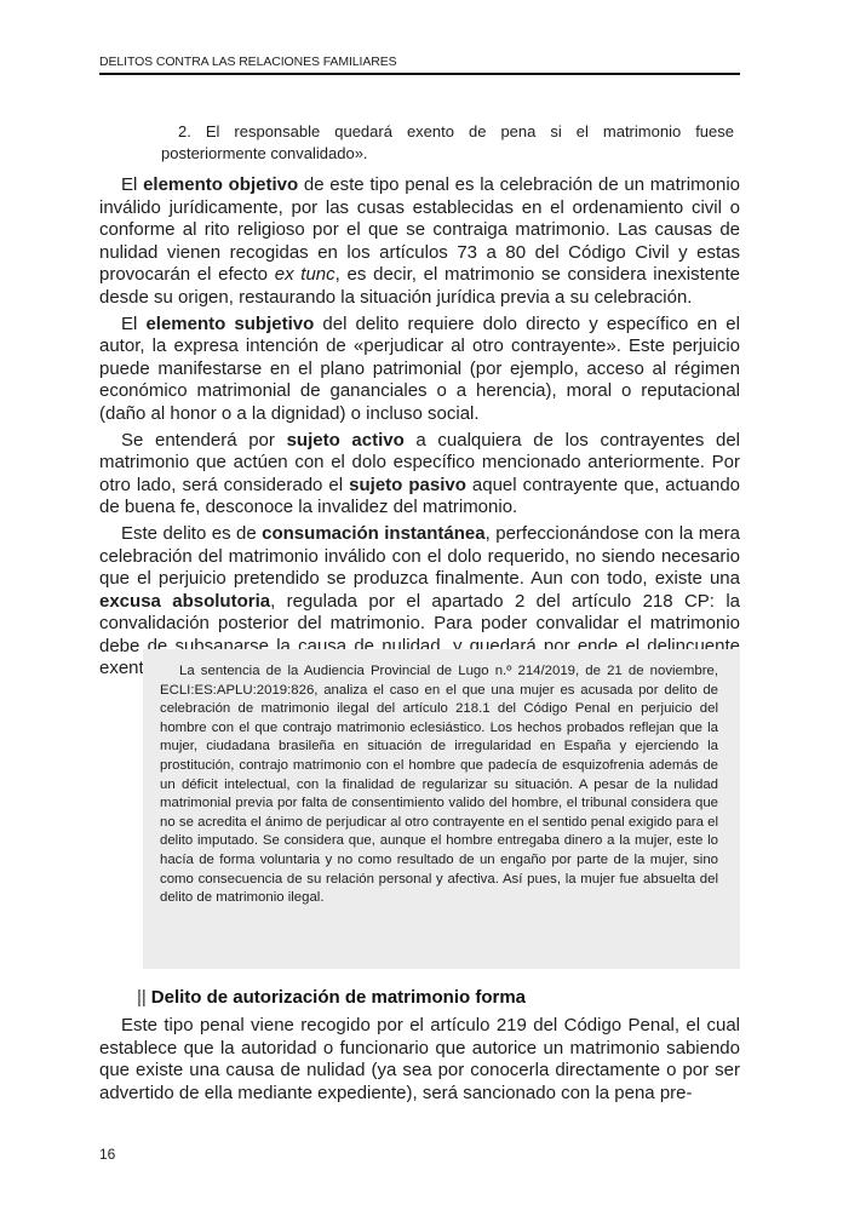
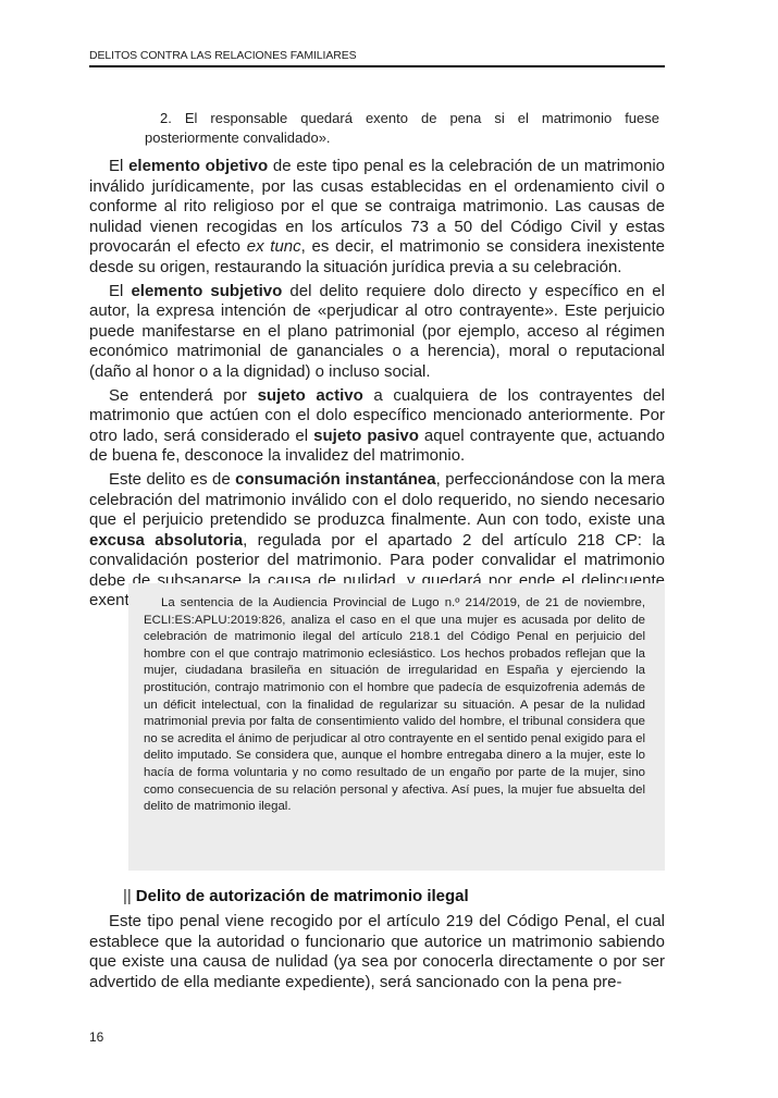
  DELITOS CONTRA LAS RELACIONES FAMILIARES
  2. El responsable quedará exento de pena si el matrimonio fuese posteriormente convalidado».
- El elemento objetivo de este tipo penal es la celebración de un matrimonio inválido jurídicamente, por las cusas establecidas en el ordenamiento civil o conforme al rito religioso por el que se contraiga matrimonio. Las causas de nulidad vienen recogidas en los artículos 73 a 80 del Código Civil y estas provocarán el efecto ex tunc, es decir, el matrimonio se considera inexistente desde su origen, restaurando la situación jurídica previa a su celebración.
+ El elemento objetivo de este tipo penal es la celebración de un matrimonio inválido jurídicamente, por las cusas establecidas en el ordenamiento civil o conforme al rito religioso por el que se contraiga matrimonio. Las causas de nulidad vienen recogidas en los artículos 73 a 50 del Código Civil y estas provocarán el efecto ex tunc, es decir, el matrimonio se considera inexistente desde su origen, restaurando la situación jurídica previa a su celebración.
  El elemento subjetivo del delito requiere dolo directo y específico en el autor, la expresa intención de «perjudicar al otro contrayente». Este perjuicio puede manifestarse en el plano patrimonial (por ejemplo, acceso al régimen económico matrimonial de gananciales o a herencia), moral o reputacional (daño al honor o a la dignidad) o incluso social.
  Se entenderá por sujeto activo a cualquiera de los contrayentes del matrimonio que actúen con el dolo específico mencionado anteriormente. Por otro lado, será considerado el sujeto pasivo aquel contrayente que, actuando de buena fe, desconoce la invalidez del matrimonio.
  Este delito es de consumación instantánea, perfeccionándose con la mera celebración del matrimonio inválido con el dolo requerido, no siendo necesario que el perjuicio pretendido se produzca finalmente. Aun con todo, existe una excusa absolutoria, regulada por el apartado 2 del artículo 218 CP: la convalidación posterior del matrimonio. Para poder convalidar el matrimonio debe de subsanarse la causa de nulidad, y quedará por ende el delincuente exent
  La sentencia de la Audiencia Provincial de Lugo n.º 214/2019, de 21 de noviembre, ECLI:ES:APLU:2019:826, analiza el caso en el que una mujer es acusada por delito de celebración de matrimonio ilegal del artículo 218.1 del Código Penal en perjuicio del hombre con el que contrajo matrimonio eclesiástico. Los hechos probados reflejan que la mujer, ciudadana brasileña en situación de irregularidad en España y ejerciendo la prostitución, contrajo matrimonio con el hombre que padecía de esquizofrenia además de un déficit intelectual, con la finalidad de regularizar su situación. A pesar de la nulidad matrimonial previa por falta de consentimiento valido del hombre, el tribunal considera que no se acredita el ánimo de perjudicar al otro contrayente en el sentido penal exigido para el delito imputado. Se considera que, aunque el hombre entregaba dinero a la mujer, este lo hacía de forma voluntaria y no como resultado de un engaño por parte de la mujer, sino como consecuencia de su relación personal y afectiva. Así pues, la mujer fue absuelta del delito de matrimonio ilegal.
- || Delito de autorización de matrimonio forma
+ || Delito de autorización de matrimonio ilegal
  Este tipo penal viene recogido por el artículo 219 del Código Penal, el cual establece que la autoridad o funcionario que autorice un matrimonio sabiendo que existe una causa de nulidad (ya sea por conocerla directamente o por ser advertido de ella mediante expediente), será sancionado con la pena pre-
  16
